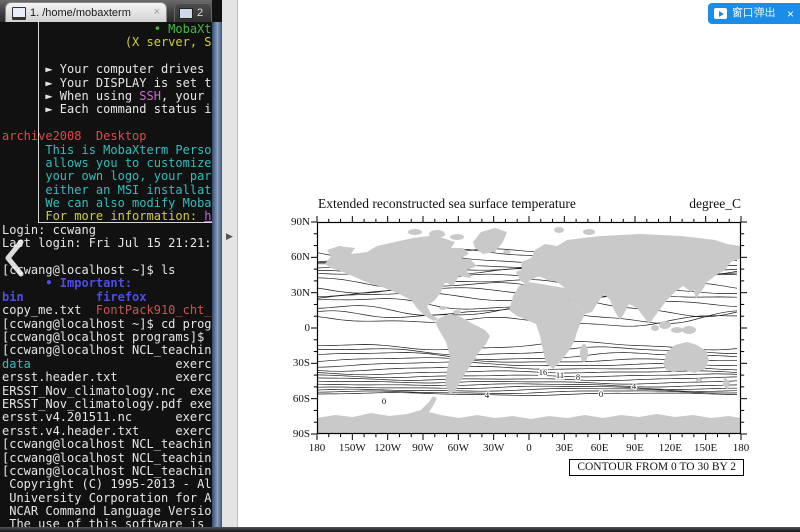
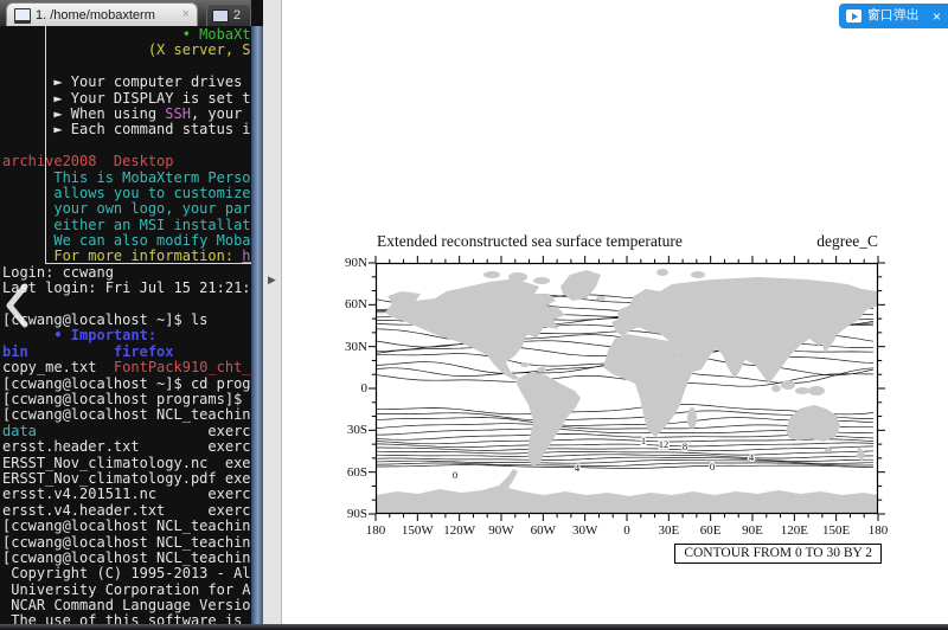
  1. /home/mobaxterm
  ×
  2
  • MobaXt
  (X server, S
  ► Your computer drives
  ► Your DISPLAY is set t
  ► When using SSH, your
  ► Each command status i
  archive2008 Desktop
  This is MobaXterm Perso
  allows you to customize
  your own logo, your par
  either an MSI installat
  We can also modify Moba
  For more information: h
  Login: ccwang
  Last login: Fri Jul 15 21:21:
  [ccwang@localhost ~]$ ls
  • Important:
  bin firefox
  copy_me.txt FontPack910_cht_
  [ccwang@localhost ~]$ cd prog
  [ccwang@localhost programs]$
  [ccwang@localhost NCL_teachin
  data exerc
  ersst.header.txt exerc
  ERSST_Nov_climatology.nc exe
  ERSST_Nov_climatology.pdf exe
  ersst.v4.201511.nc exerc
  ersst.v4.header.txt exerc
  [ccwang@localhost NCL_teachin
  [ccwang@localhost NCL_teachin
  [ccwang@localhost NCL_teachin
  Copyright (C) 1995-2013 - Al
  University Corporation for A
  NCAR Command Language Versio
  The use of this software is
  ▶
  Extended reconstructed sea surface temperature
  degree_C
- 16
+ 1
- 11
+ 12
  8
  4
  0
  4
  0
  90N
  60N
  30N
  0
  30S
  60S
  90S
  180
  150W
  120W
  90W
  60W
  30W
  0
  30E
  60E
  90E
  120E
  150E
  180
  CONTOUR FROM 0 TO 30 BY 2
  窗口弹出
  ×
